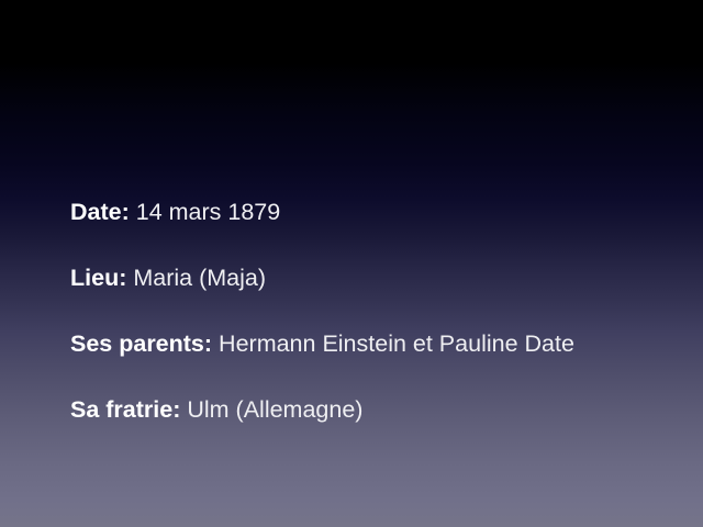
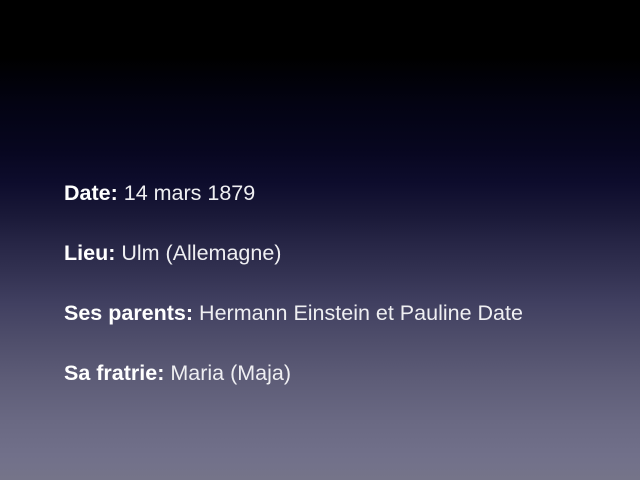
  Date: 14 mars 1879
- Lieu: Maria (Maja)
+ Lieu: Ulm (Allemagne)
  Ses parents: Hermann Einstein et Pauline Date
- Sa fratrie: Ulm (Allemagne)
+ Sa fratrie: Maria (Maja)
